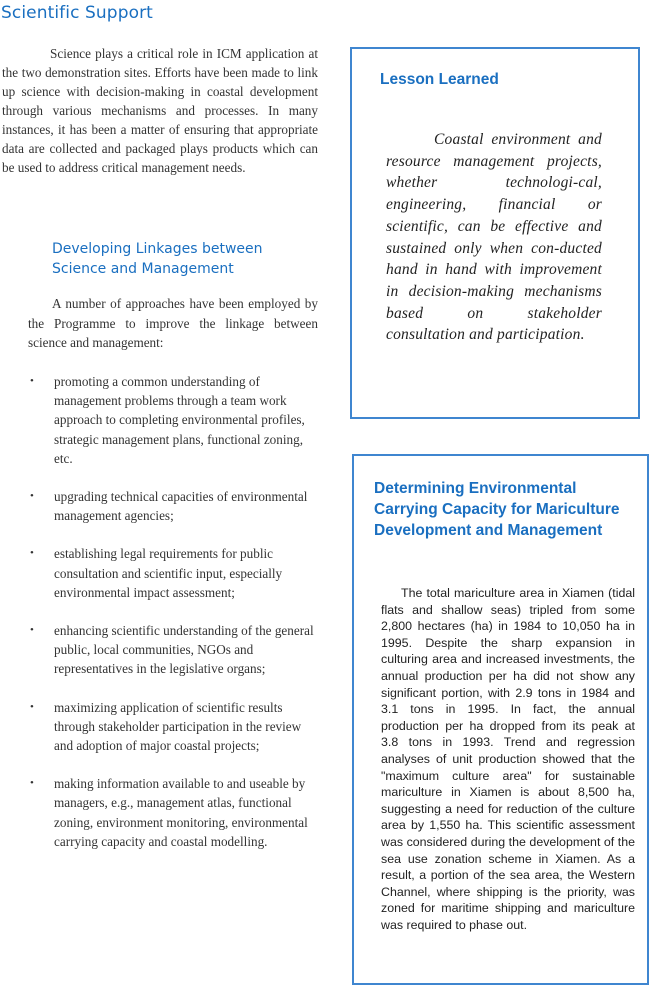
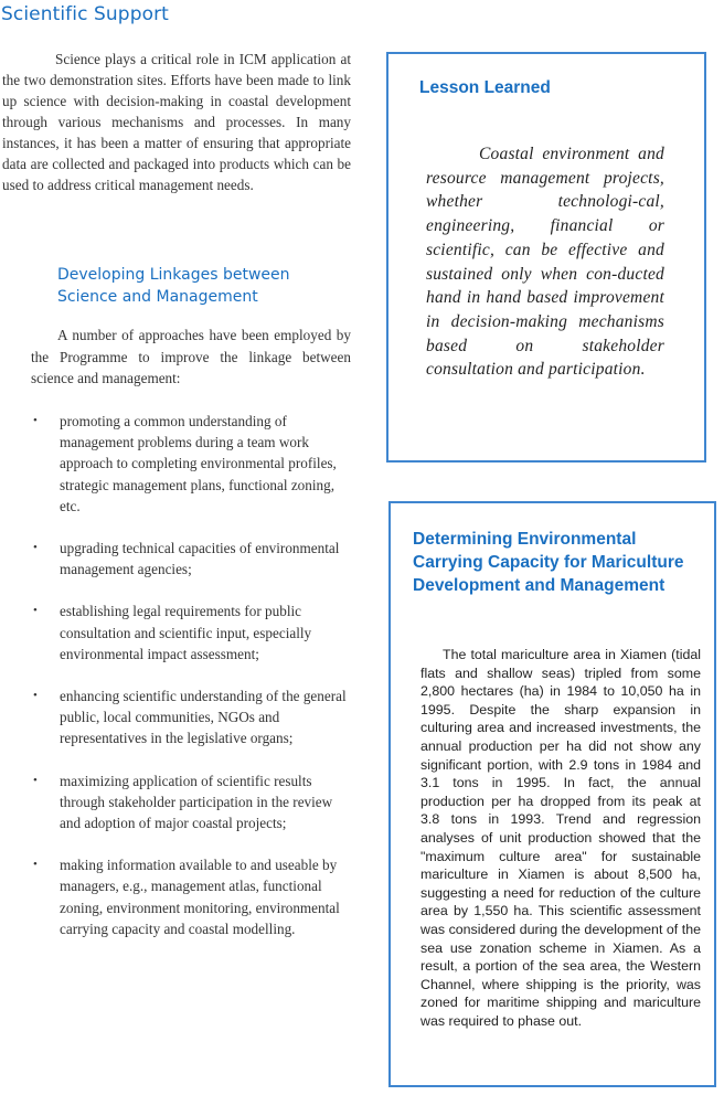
  Scientific Support
- Science plays a critical role in ICM application at the two demonstration sites. Efforts have been made to link up science with decision-making in coastal development through various mechanisms and processes. In many instances, it has been a matter of ensuring that appropriate data are collected and packaged plays products which can be used to address critical management needs.
+ Science plays a critical role in ICM application at the two demonstration sites. Efforts have been made to link up science with decision-making in coastal development through various mechanisms and processes. In many instances, it has been a matter of ensuring that appropriate data are collected and packaged into products which can be used to address critical management needs.
  Developing Linkages between Science and Management
  A number of approaches have been employed by the Programme to improve the linkage between science and management:
  •
- promoting a common understanding of management problems through a team work approach to completing environmental profiles, strategic management plans, functional zoning, etc.
+ promoting a common understanding of management problems during a team work approach to completing environmental profiles, strategic management plans, functional zoning, etc.
  •
  upgrading technical capacities of environmental management agencies;
  •
  establishing legal requirements for public consultation and scientific input, especially environmental impact assessment;
  •
  enhancing scientific understanding of the general public, local communities, NGOs and representatives in the legislative organs;
  •
  maximizing application of scientific results through stakeholder participation in the review and adoption of major coastal projects;
  •
  making information available to and useable by managers, e.g., management atlas, functional zoning, environment monitoring, environmental carrying capacity and coastal modelling.
  Lesson Learned
- Coastal environment and resource management projects, whether technologi-cal, engineering, financial or scientific, can be effective and sustained only when con-ducted hand in hand with improvement in decision-making mechanisms based on stakeholder consultation and participation.
+ Coastal environment and resource management projects, whether technologi-cal, engineering, financial or scientific, can be effective and sustained only when con-ducted hand in hand based improvement in decision-making mechanisms based on stakeholder consultation and participation.
  Determining Environmental Carrying Capacity for Mariculture Development and Management
  The total mariculture area in Xiamen (tidal flats and shallow seas) tripled from some 2,800 hectares (ha) in 1984 to 10,050 ha in 1995. Despite the sharp expansion in culturing area and increased investments, the annual production per ha did not show any significant portion, with 2.9 tons in 1984 and 3.1 tons in 1995. In fact, the annual production per ha dropped from its peak at 3.8 tons in 1993. Trend and regression analyses of unit production showed that the "maximum culture area" for sustainable mariculture in Xiamen is about 8,500 ha, suggesting a need for reduction of the culture area by 1,550 ha. This scientific assessment was considered during the development of the sea use zonation scheme in Xiamen. As a result, a portion of the sea area, the Western Channel, where shipping is the priority, was zoned for maritime shipping and mariculture was required to phase out.
